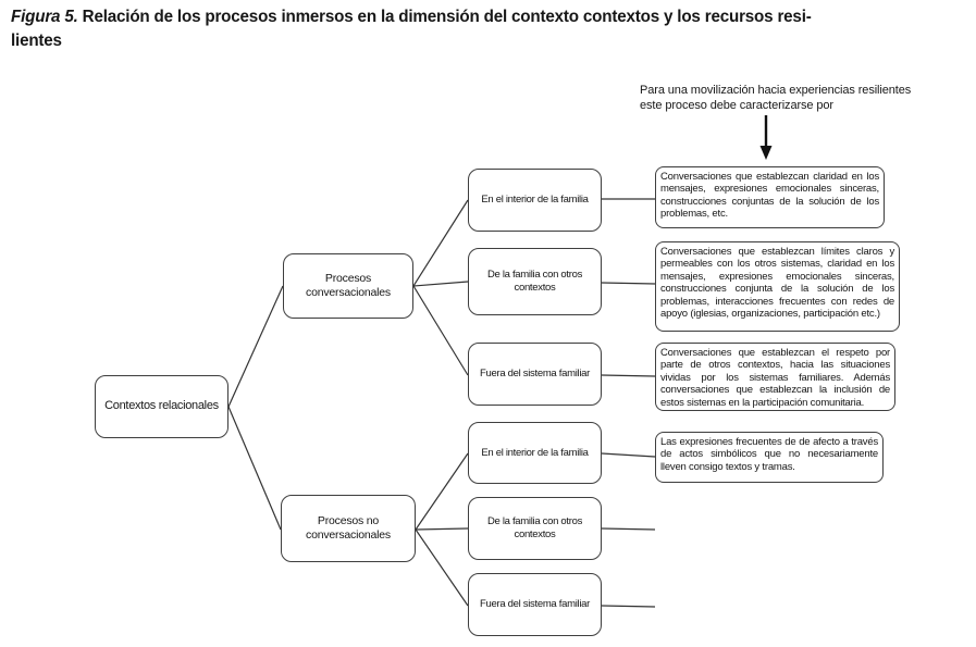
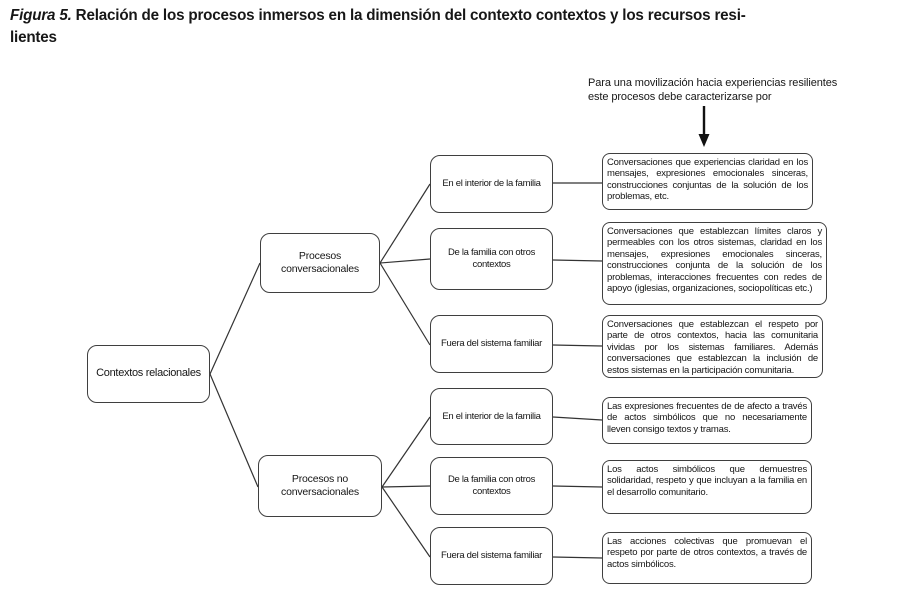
  Figura 5. Relación de los procesos inmersos en la dimensión del contexto contextos y los recursos resi-
  lientes
- Para una movilización hacia experiencias resilientes este proceso debe caracterizarse por
+ Para una movilización hacia experiencias resilientes este procesos debe caracterizarse por
  Contextos relacionales
  Procesos conversacionales
  Procesos no conversacionales
  En el interior de la familia
  De la familia con otros contextos
  Fuera del sistema familiar
  En el interior de la familia
  De la familia con otros contextos
  Fuera del sistema familiar
- Conversaciones que establezcan claridad en los mensajes, expresiones emocionales sinceras, construcciones conjuntas de la solución de los problemas, etc.
+ Conversaciones que experiencias claridad en los mensajes, expresiones emocionales sinceras, construcciones conjuntas de la solución de los problemas, etc.
- Conversaciones que establezcan límites claros y permeables con los otros sistemas, claridad en los mensajes, expresiones emocionales sinceras, construcciones conjunta de la solución de los problemas, interacciones frecuentes con redes de apoyo (iglesias, organizaciones, participación etc.)
+ Conversaciones que establezcan límites claros y permeables con los otros sistemas, claridad en los mensajes, expresiones emocionales sinceras, construcciones conjunta de la solución de los problemas, interacciones frecuentes con redes de apoyo (iglesias, organizaciones, sociopolíticas etc.)
- Conversaciones que establezcan el respeto por parte de otros contextos, hacia las situaciones vividas por los sistemas familiares. Además conversaciones que establezcan la inclusión de estos sistemas en la participación comunitaria.
+ Conversaciones que establezcan el respeto por parte de otros contextos, hacia las comunitaria vividas por los sistemas familiares. Además conversaciones que establezcan la inclusión de estos sistemas en la participación comunitaria.
  Las expresiones frecuentes de de afecto a través de actos simbólicos que no necesariamente lleven consigo textos y tramas.
+ Los actos simbólicos que demuestres solidaridad, respeto y que incluyan a la familia en el desarrollo comunitario.
+ Las acciones colectivas que promuevan el respeto por parte de otros contextos, a través de actos simbólicos.
